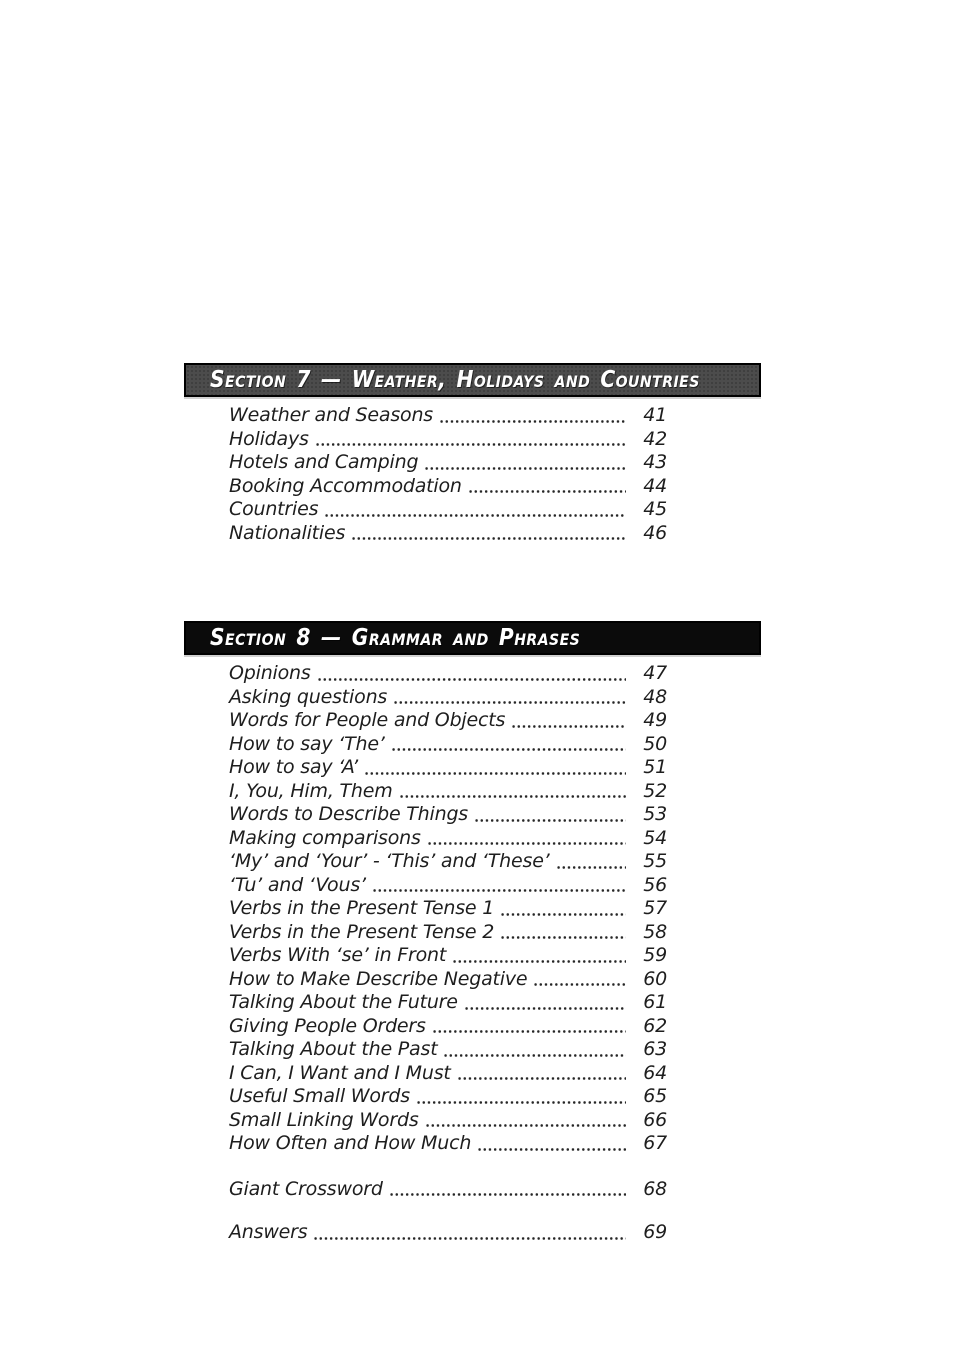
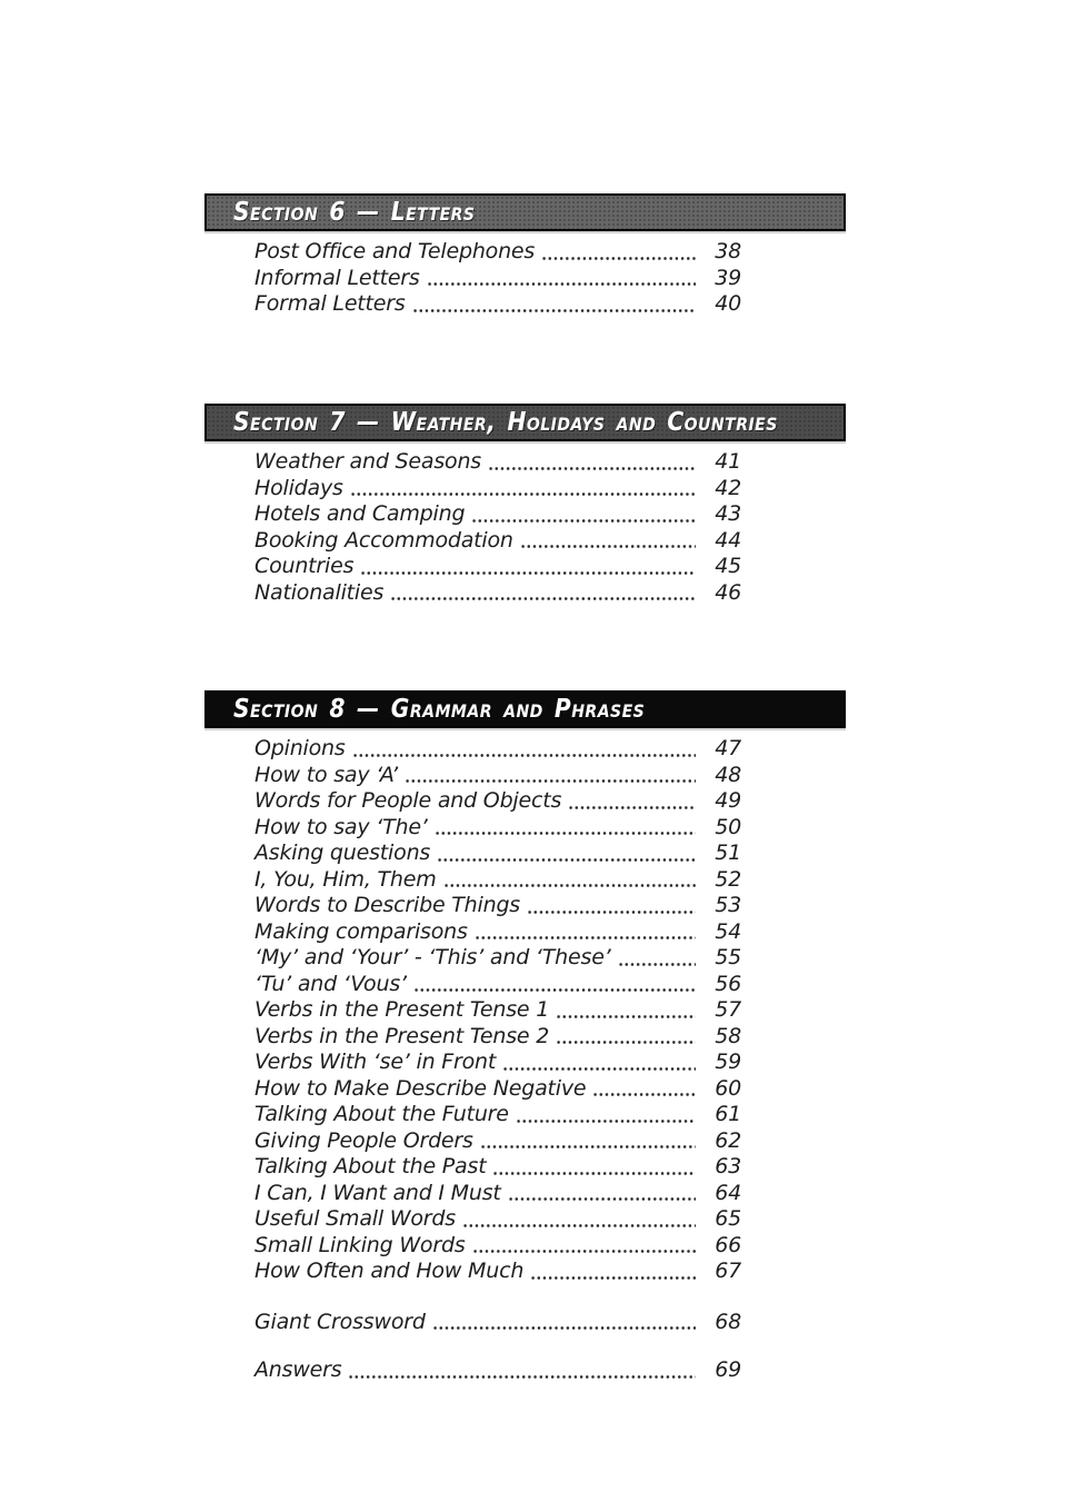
+ Section 6 — Letters
+ Post Office and Telephones
+ 38
+ Informal Letters
+ 39
+ Formal Letters
+ 40
  Section 7 — Weather, Holidays and Countries
  Weather and Seasons
  41
  Holidays
  42
  Hotels and Camping
  43
  Booking Accommodation
  44
  Countries
  45
  Nationalities
  46
  Section 8 — Grammar and Phrases
  Opinions
  47
- Asking questions
+ How to say ‘A’
  48
  Words for People and Objects
  49
  How to say ‘The’
  50
- How to say ‘A’
+ Asking questions
  51
  I, You, Him, Them
  52
  Words to Describe Things
  53
  Making comparisons
  54
  ‘My’ and ‘Your’ - ‘This’ and ‘These’
  55
  ‘Tu’ and ‘Vous’
  56
  Verbs in the Present Tense 1
  57
  Verbs in the Present Tense 2
  58
  Verbs With ‘se’ in Front
  59
  How to Make Describe Negative
  60
  Talking About the Future
  61
  Giving People Orders
  62
  Talking About the Past
  63
  I Can, I Want and I Must
  64
  Useful Small Words
  65
  Small Linking Words
  66
  How Often and How Much
  67
  Giant Crossword
  68
  Answers
  69
